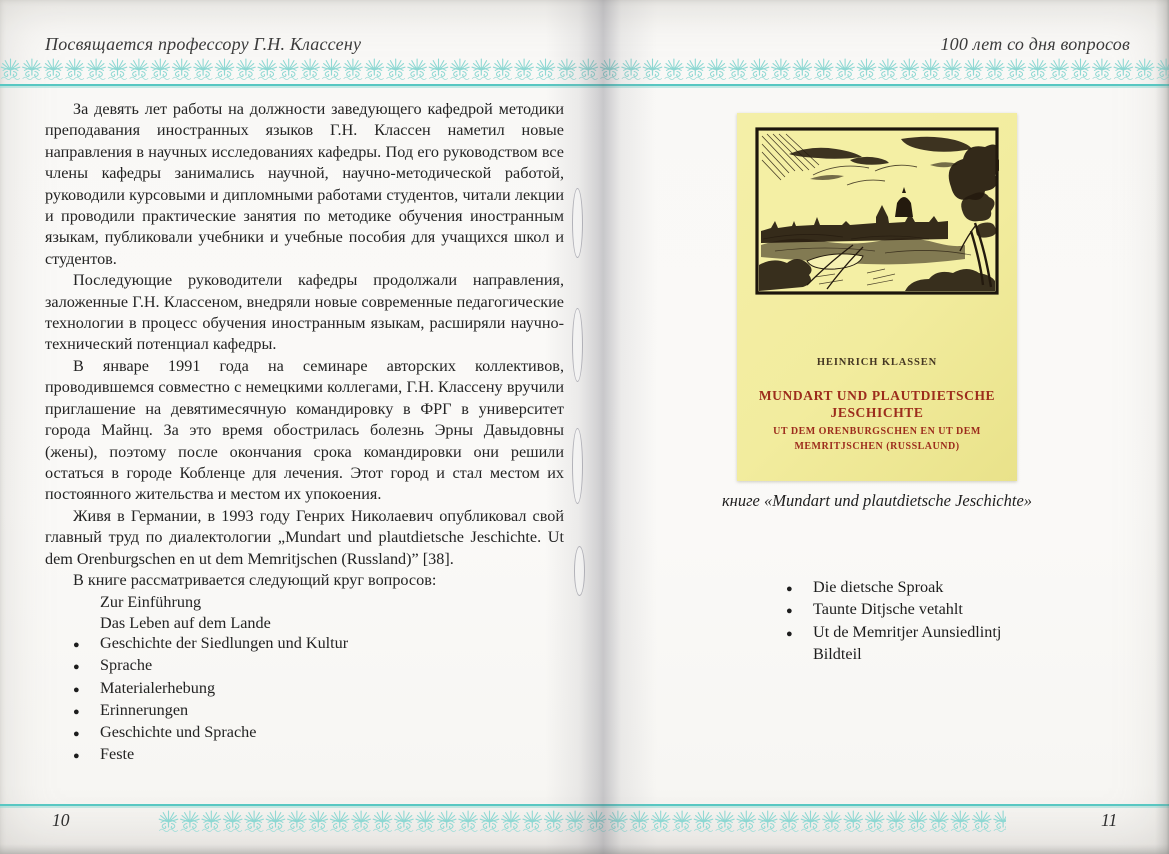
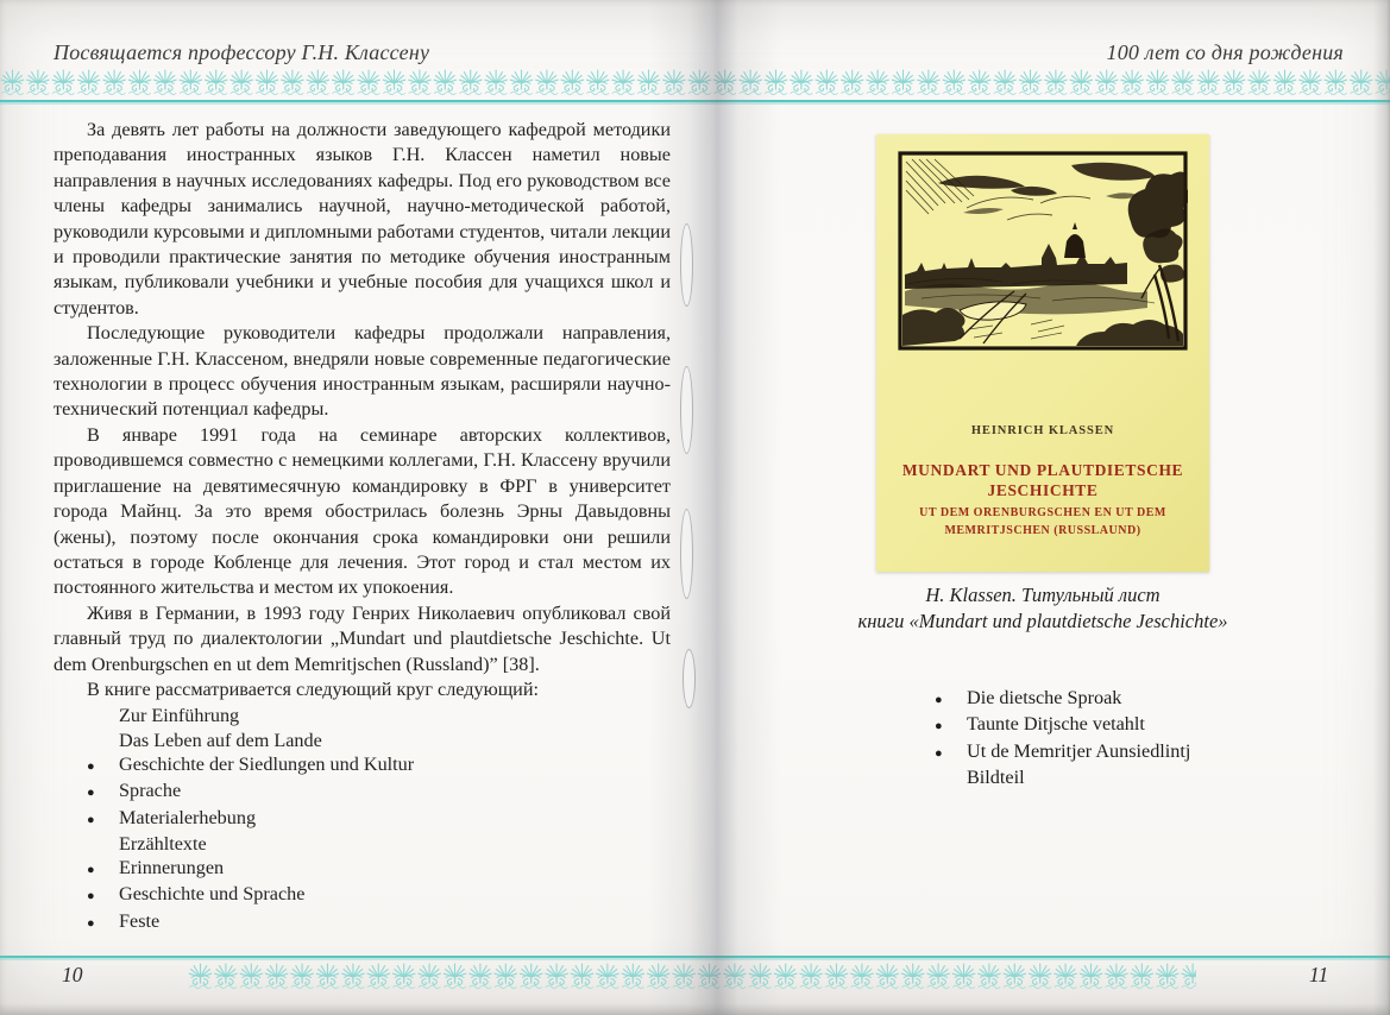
  Посвящается профессору Г.Н. Классену
- 100 лет со дня вопросов
+ 100 лет со дня рождения
  За девять лет работы на должности заведующего кафедрой методи преподавания иностранных языков Г.Н. Классен наметил нов направления в научных исследованиях кафедры. Под его руководством члены кафедры занимались научной, научно-методической работ руководили курсовыми и дипломными работами студентов, читали лекц и проводили практические занятия по методике обучения иностранн языкам, публиковали учебники и учебные пособия для учащихся шко студентов.
  Последующие руководители кафедры продолжали направлен заложенные Г.Н. Классеном, внедряли новые современные педагогичес технологии в процесс обучения иностранным языкам, расширяли научтехнический потенциал кафедры.
  В январе 1991 года на семинаре авторских коллектив проводившемся совместно с немецкими коллегами, Г.Н. Классену вручи приглашение на девятимесячную командировку в ФРГ в универси города Майнц. За это время обострилась болезнь Эрны Давыдов (жены), поэтому после окончания срока командировки они реши остаться в городе Кобленце для лечения. Этот город и стал местом постоянного жительства и местом их упокоения.
  Живя в Германии, в 1993 году Генрих Николаевич опубликовал св главный труд по диалектологии „Mundart und plautdietsche Jeschichte. dem Orenburgschen en ut dem Memritjschen (Russland)” [38].
- В книге рассматривается следующий круг вопросов:
+ В книге рассматривается следующий круг следующий:
  Zur Einführung
  Das Leben auf dem Lande
  ●
  Geschichte der Siedlungen und Kultur
  ●
  Sprache
  ●
  Materialerhebung
+ Erzähltexte
  ●
  Erinnerungen
  ●
  Geschichte und Sprache
  ●
  Feste
  HEINRICH KLASSEN
  MUNDART UND PLAUTDIETSCHE
  JESCHICHTE
  UT DEM ORENBURGSCHEN EN UT DEM
  MEMRITJSCHEN (RUSSLAUND)
+ Н. Klassen. Титульный лист
- книге «Mundart und plautdietsche Jeschichte»
+ книги «Mundart und plautdietsche Jeschichte»
  ●
  Die dietsche Sproak
  ●
  Taunte Ditjsche vetahlt
  ●
  Ut de Memritjer Aunsiedlintj
  Bildteil
  10
  11
